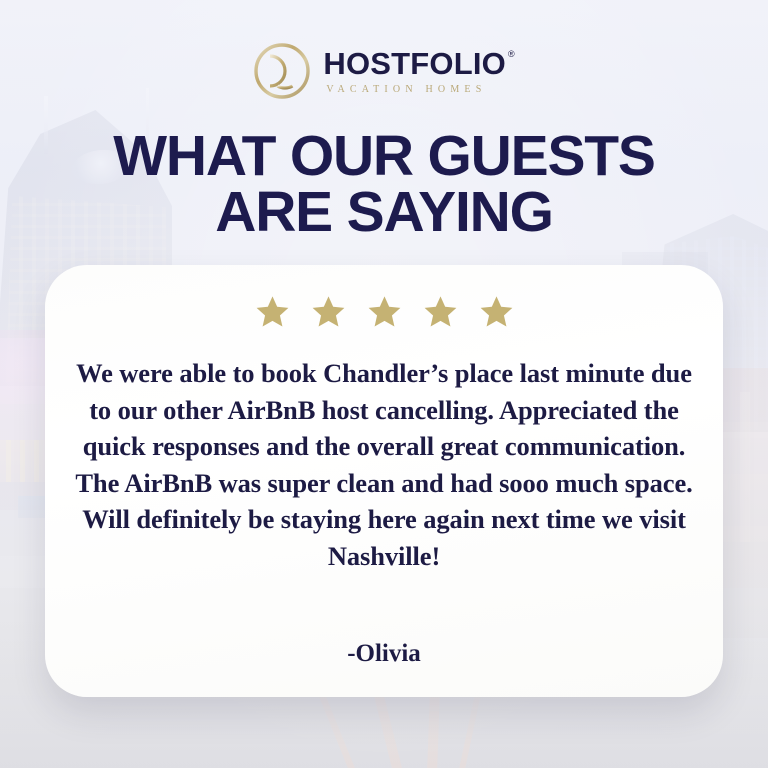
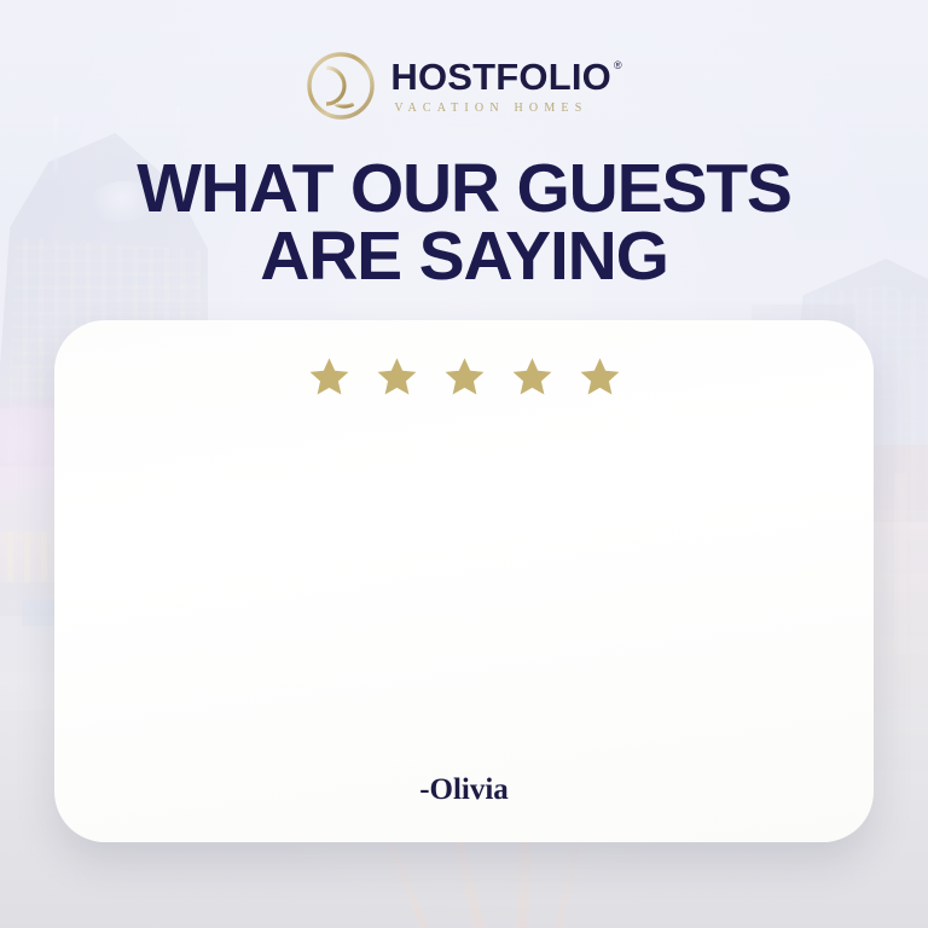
  HOSTFOLIO
  ®
  VACATION HOMES
  WHAT OUR GUESTS
  ARE SAYING
- We were able to book Chandler’s place last minute due to our other AirBnB host cancelling. Appreciated the quick responses and the overall great communication. The AirBnB was super clean and had sooo much space. Will definitely be staying here again next time we visit Nashville!
  -Olivia
